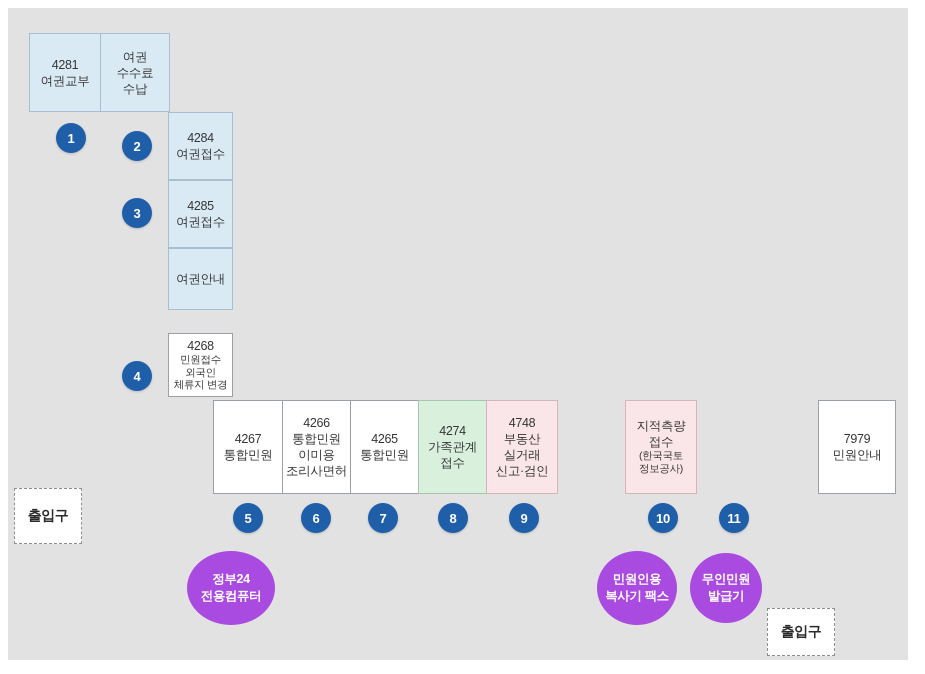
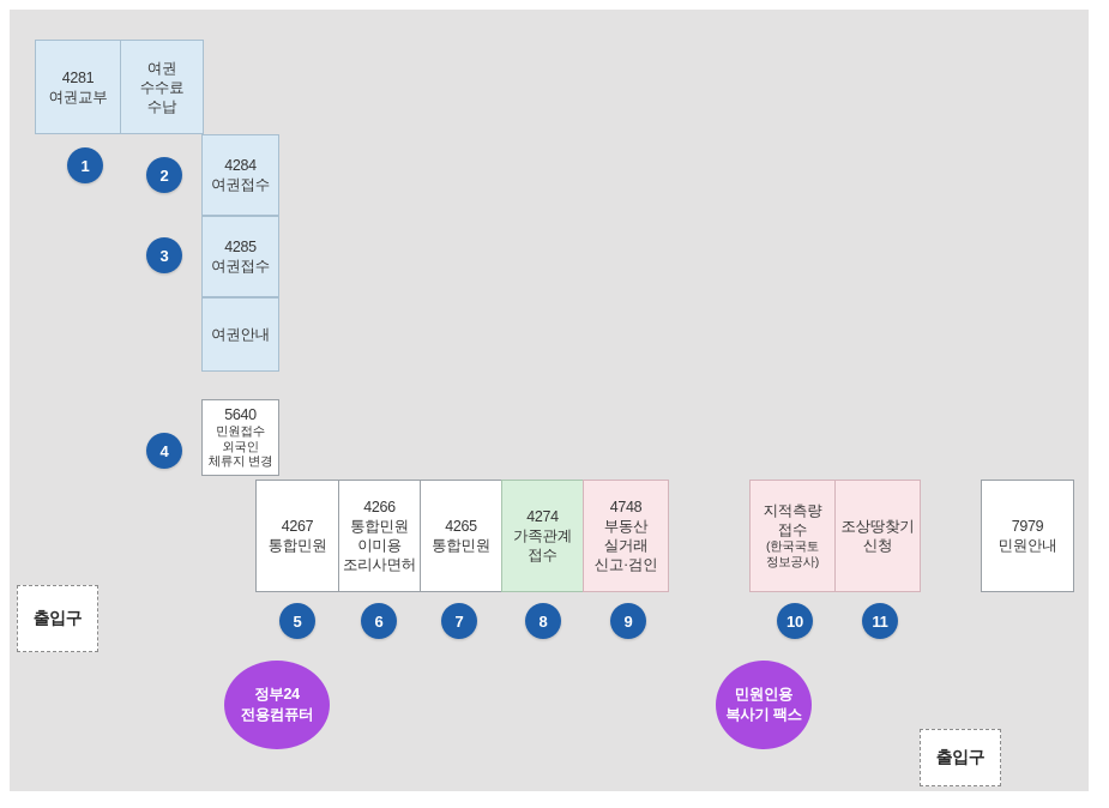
  4281
  여권교부
  여권
  수수료
  수납
  4284
  여권접수
  4285
  여권접수
  여권안내
- 4268
+ 5640
  민원접수
  외국인
  체류지 변경
  4267
  통합민원
  4266
  통합민원
  이미용
  조리사면허
  4265
  통합민원
  4274
  가족관계
  접수
  4748
  부동산
  실거래
  신고·검인
  지적측량
  접수
  (한국국토
  정보공사)
+ 조상땅찾기
+ 신청
  7979
  민원안내
  1
  2
  3
  4
  5
  6
  7
  8
  9
  10
  11
  정부24
  전용컴퓨터
  민원인용
  복사기 팩스
- 무인민원
- 발급기
  출입구
  출입구
